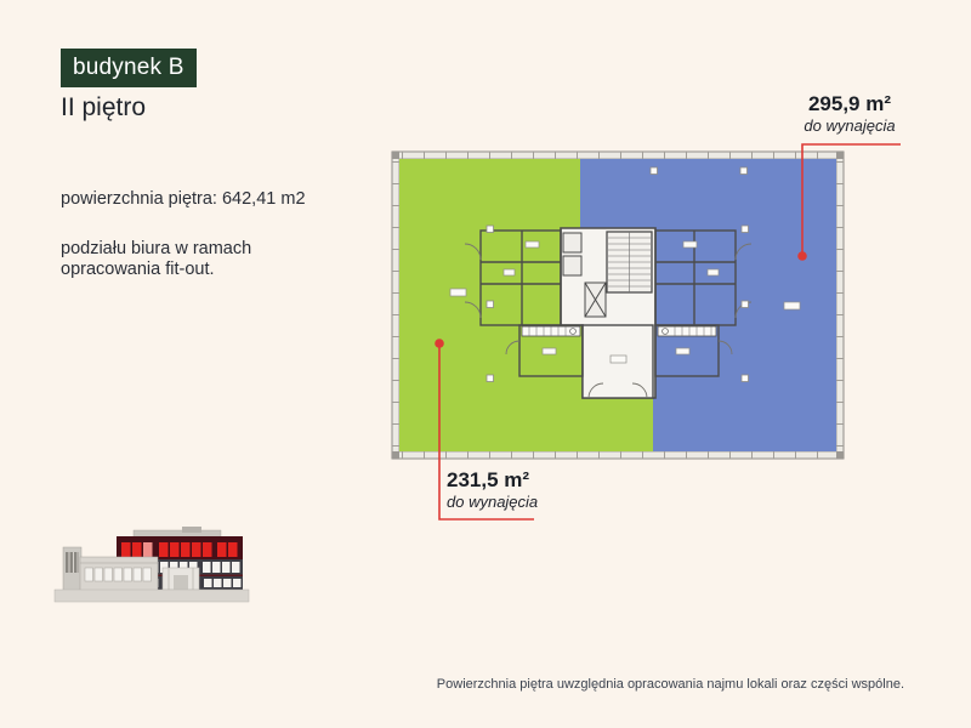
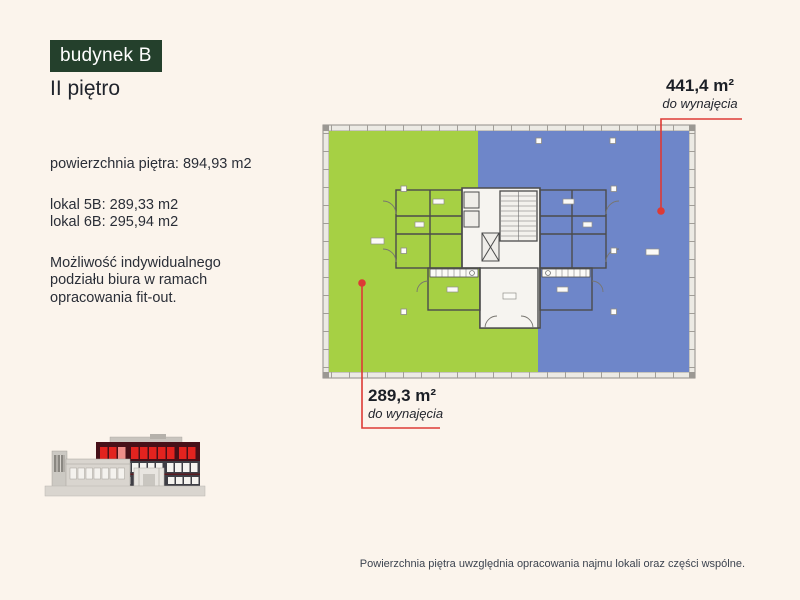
  budynek B
  II piętro
- powierzchnia piętra: 642,41 m2
+ powierzchnia piętra: 894,93 m2
+ lokal 5B: 289,33 m2
+ lokal 6B: 295,94 m2
+ Możliwość indywidualnego
  podziału biura w ramach
  opracowania fit-out.
- 295,9 m²
+ 441,4 m²
  do wynajęcia
- 231,5 m²
+ 289,3 m²
  do wynajęcia
  Powierzchnia piętra uwzględnia opracowania najmu lokali oraz części wspólne.
